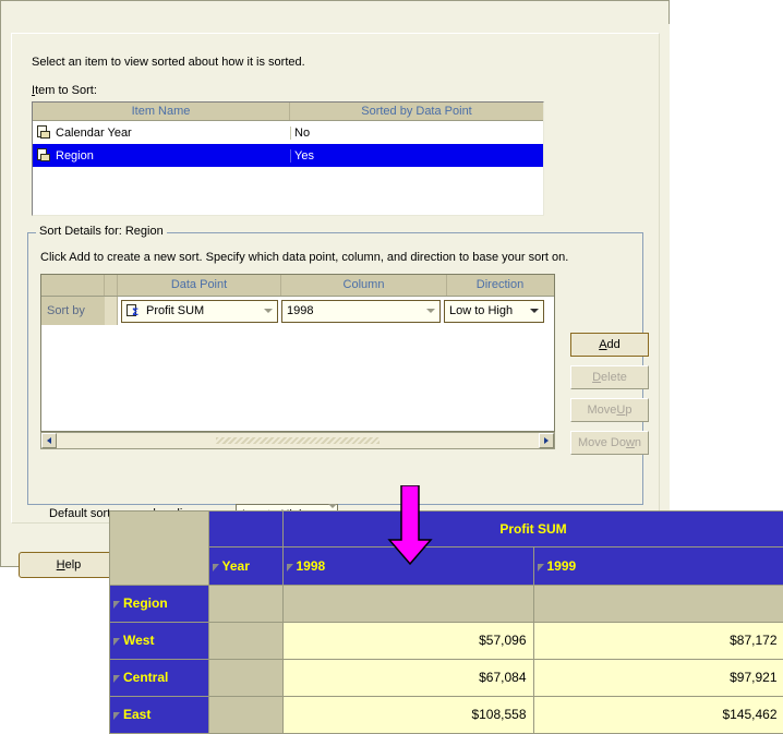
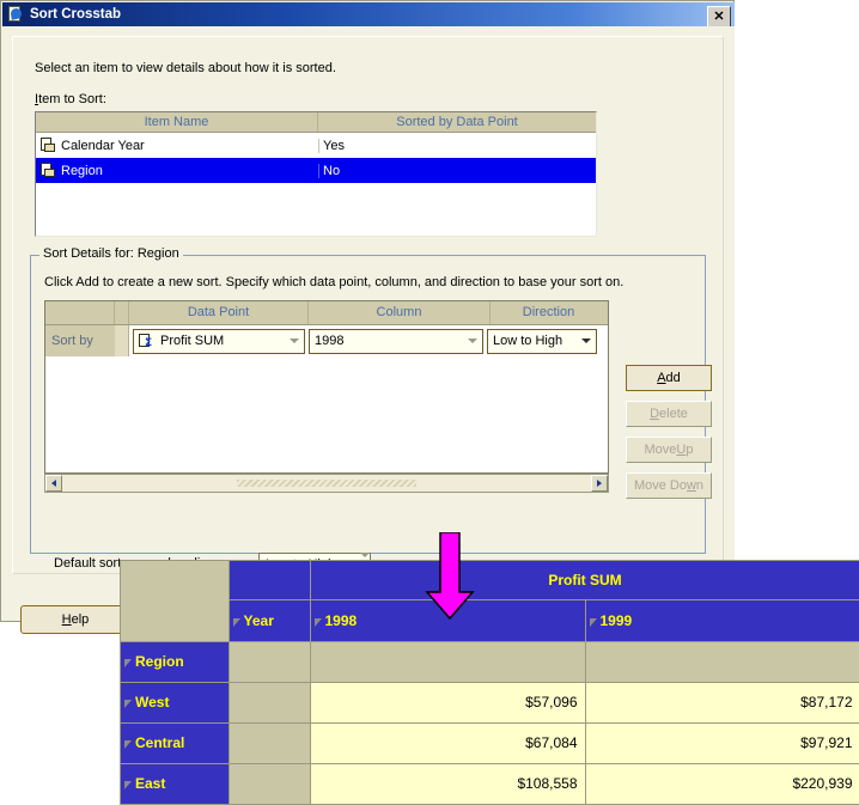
+ Sort Crosstab
+ ✕
- Select an item to view sorted about how it is sorted.
+ Select an item to view details about how it is sorted.
  Item to Sort:
  Item Name
  Sorted by Data Point
  Calendar Year
- No
+ Yes
  Region
- Yes
+ No
  Sort Details for: Region
  Click Add to create a new sort. Specify which data point, column, and direction to base your sort on.
  Data Point
  Column
  Direction
  Sort by
  Σ
  Profit SUM
  1998
  Low to High
  A
  dd
  D
  elete
  Move
  U
  p
  Move Do
  w
  n
  H
  elp
  		Profit SUM
  Year	1998	1999
  Region
  West		$57,096	$87,172
  Central		$67,084	$97,921
- East		$108,558	$145,462
+ East		$108,558	$220,939
